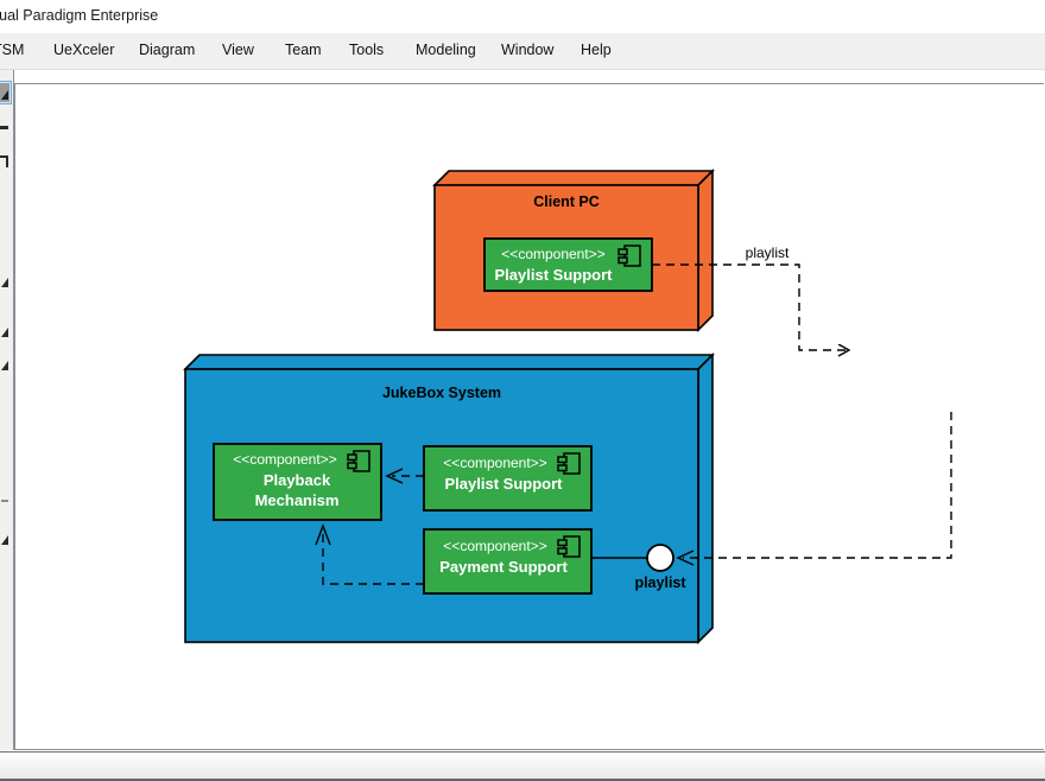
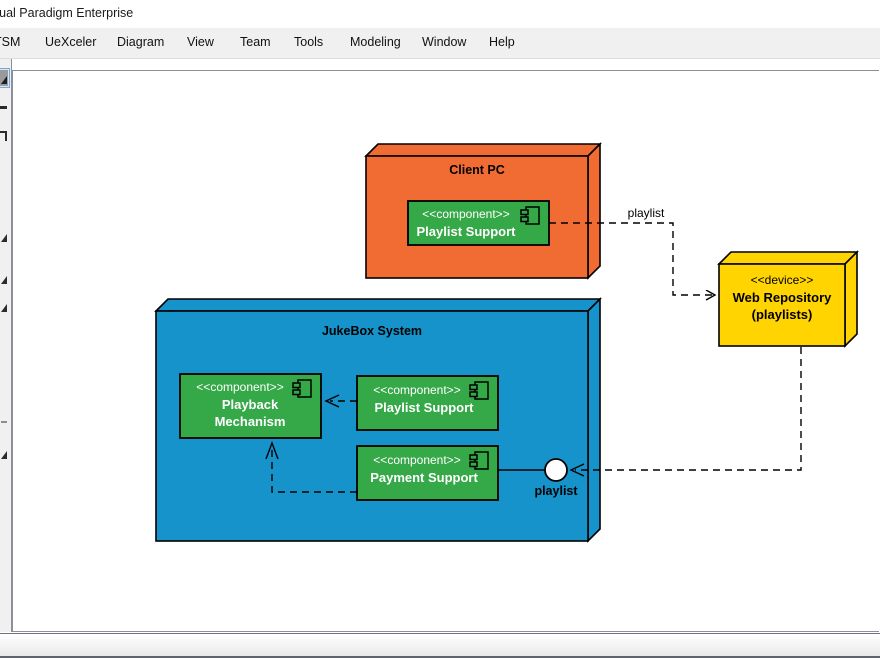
  ual Paradigm Enterprise
  UeXceler
  Diagram
  View
  Team
  Tools
  Modeling
  Window
  Help
  Client PC
  <<component>>
  Playlist Support
  JukeBox System
  <<component>>
  Playback
  Mechanism
  <<component>>
  Playlist Support
  <<component>>
  Payment Support
+ <<device>>
+ Web Repository
+ (playlists)
  playlist
  playlist
